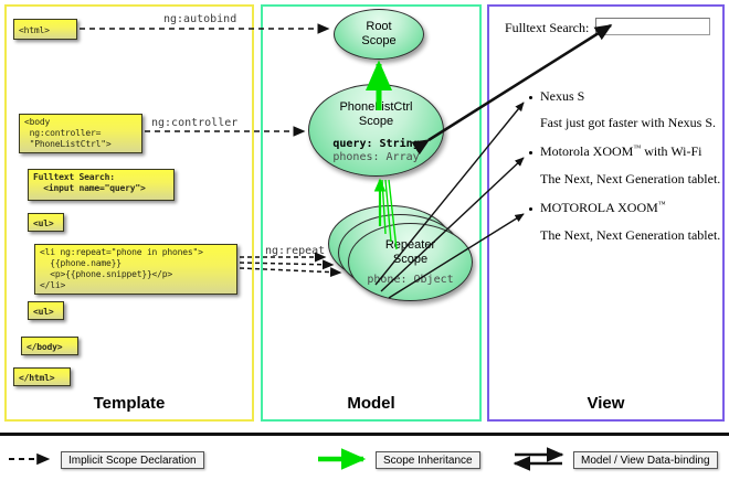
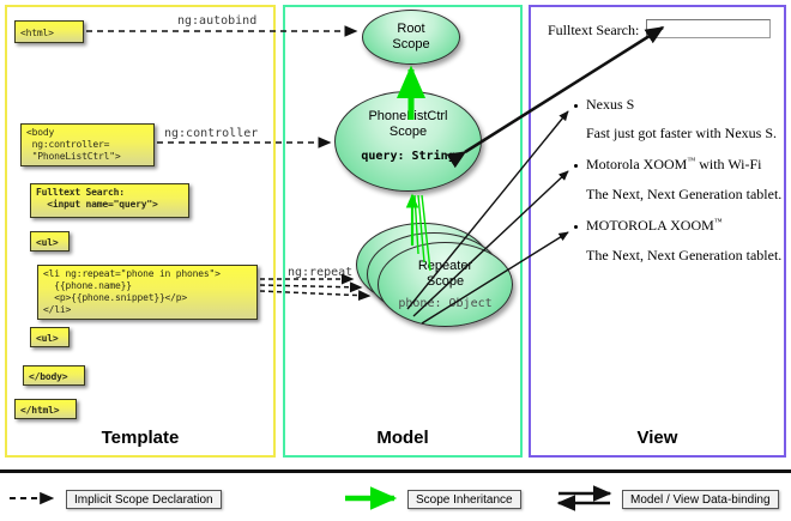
  Template
  Model
  View
  <html>
  <body
  ng:controller=
  "PhoneListCtrl">
  Fulltext Search:
  <input name="query">
  <ul>
  <li ng:repeat="phone in phones">
  {{phone.name}}
  <p>{{phone.snippet}}</p>
  </li>
  <ul>
  </body>
  </html>
  Root
  Scope
  PhoneistCtrl
  Scope
  query: String
- phones: Array
  Repeater
  cope
  phone:bject
  Fulltext Search:
  Nexus S
  Fast just got faster with Nexus S.
  Motorola XOOM™ with Wi-Fi
  The Next, Next Generation tablet.
  MOTOROLA XOOM™
  The Next, Next Generation tablet.
  ng:autobind
  ng:controller
  ng:repeat
  Implicit Scope Declaration
  Scope Inheritance
  Model / View Data-binding
